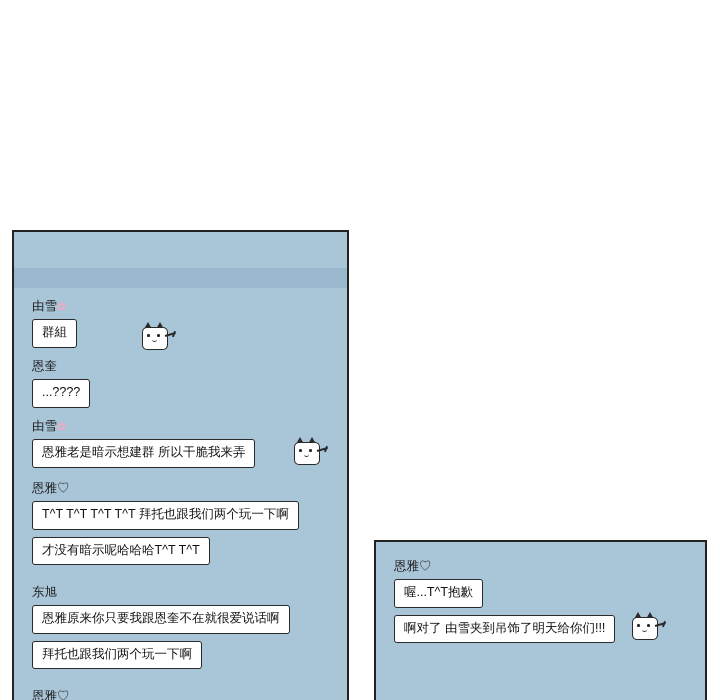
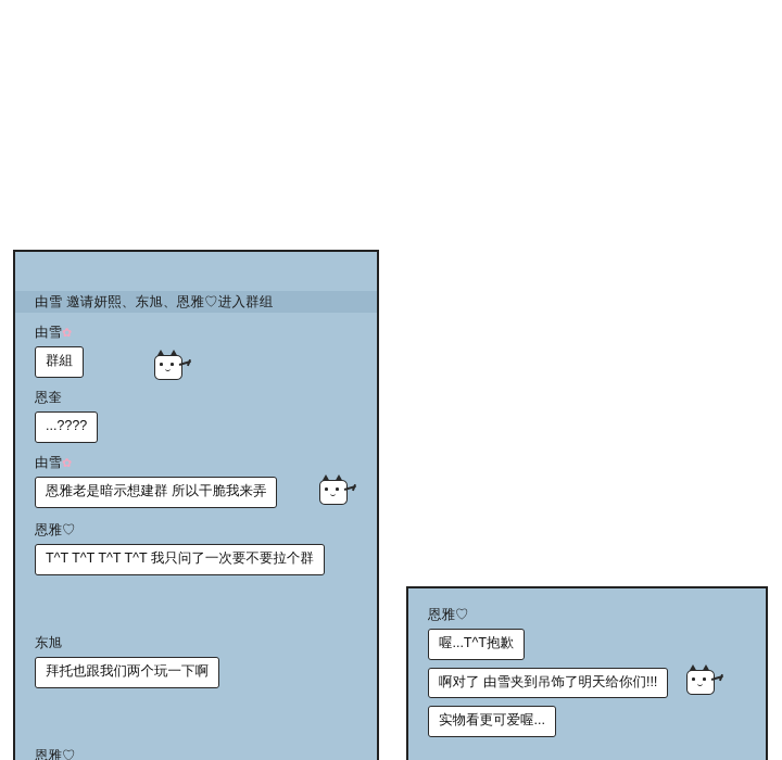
+ 由雪 邀请妍熙、东旭、恩雅♡进入群组
  由雪✿
  群組
  恩奎
  ...????
  由雪✿
  恩雅老是暗示想建群 所以干脆我来弄
  恩雅♡
- T^T T^T T^T T^T 拜托也跟我们两个玩一下啊
+ T^T T^T T^T T^T 我只问了一次要不要拉个群
- 才没有暗示呢哈哈哈T^T T^T
  东旭
- 恩雅原来你只要我跟恩奎不在就很爱说话啊
  拜托也跟我们两个玩一下啊
  恩雅♡
  恩雅♡
  喔...T^T抱歉
  啊对了 由雪夹到吊饰了明天给你们!!!
+ 实物看更可爱喔...
